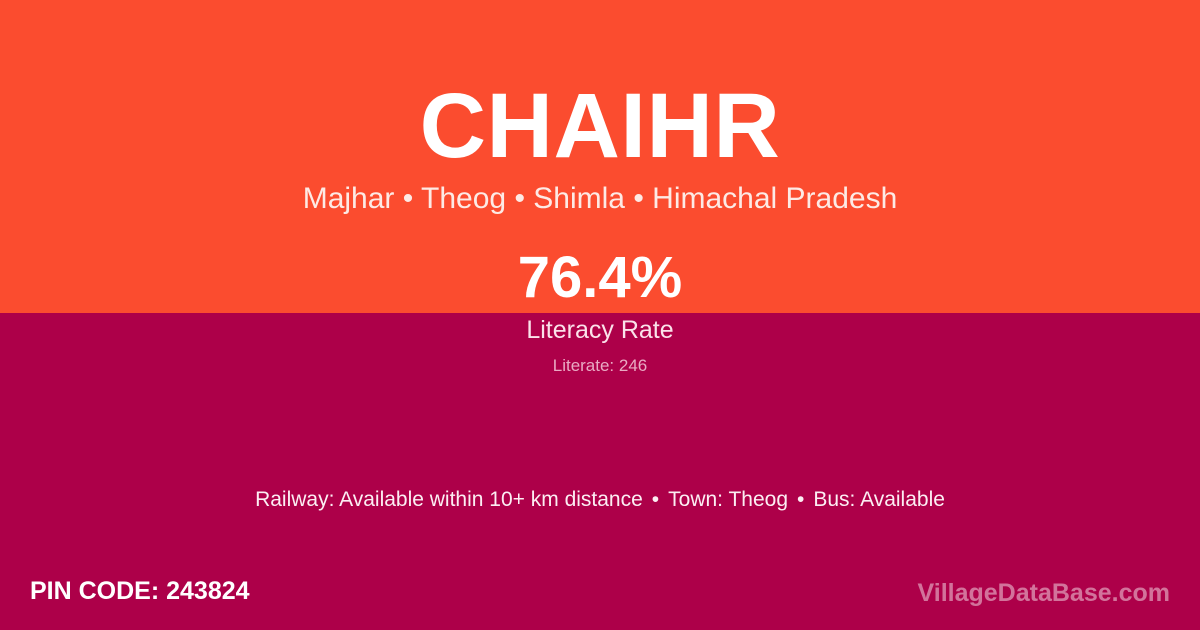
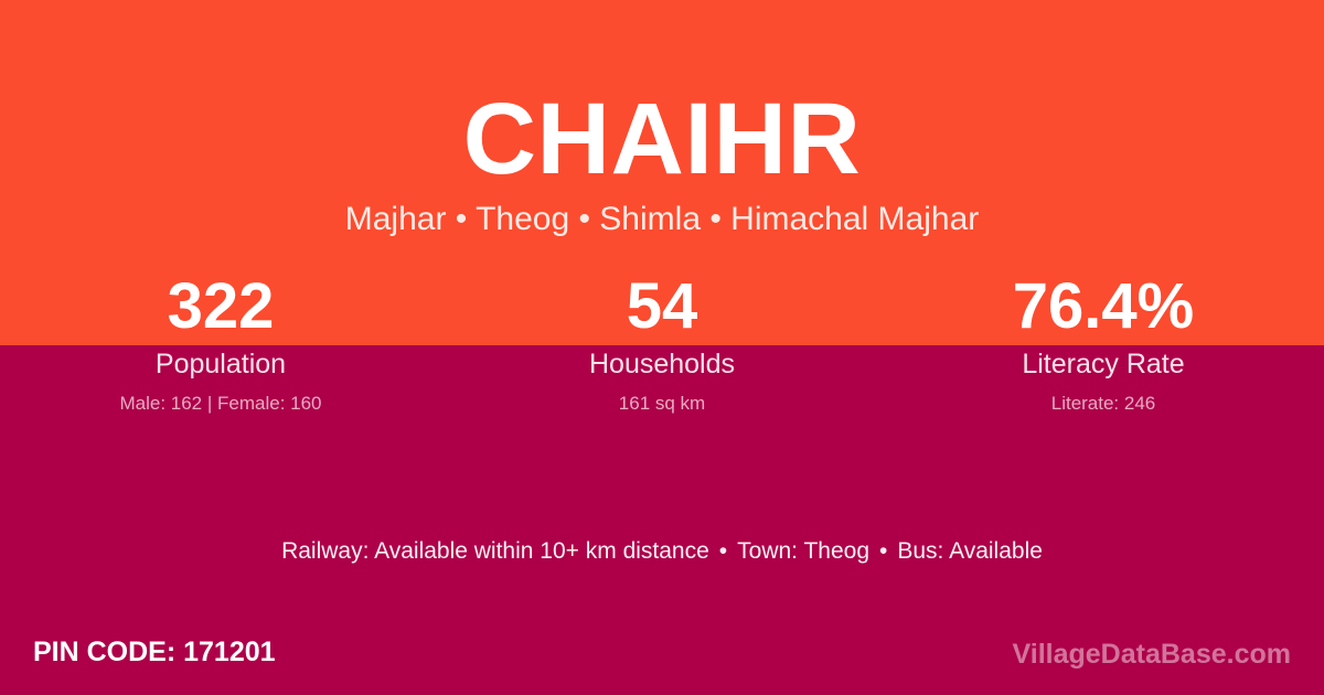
  CHAIHR
- Majhar • Theog • Shimla • Himachal Pradesh
+ Majhar • Theog • Shimla • Himachal Majhar
+ 322
+ Population
+ Male: 162 | Female: 160
+ 54
+ Households
+ 161 sq km
  76.4%
  Literacy Rate
  Literate: 246
  Railway: Available within 10+ km distance • Town: Theog • Bus: Available
- PIN CODE: 243824
+ PIN CODE: 171201
  VillageDataBase.com
